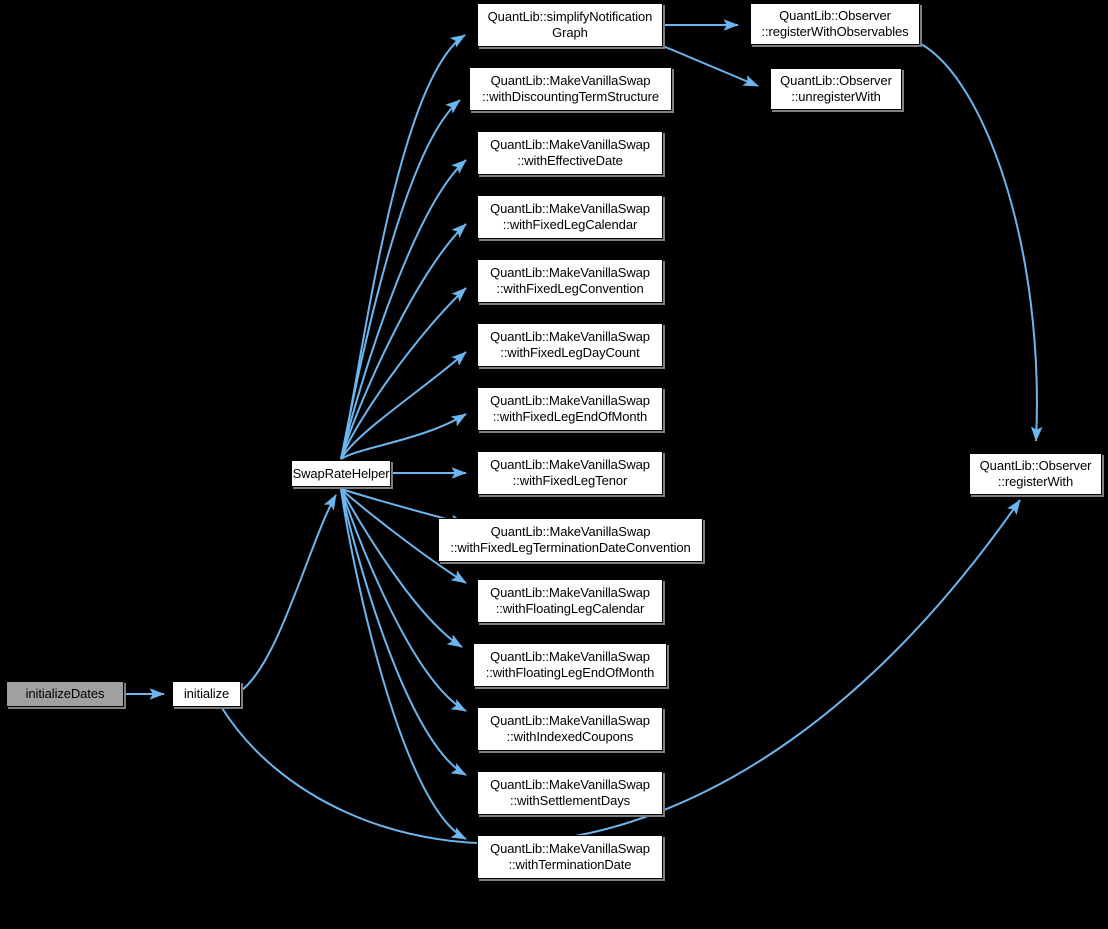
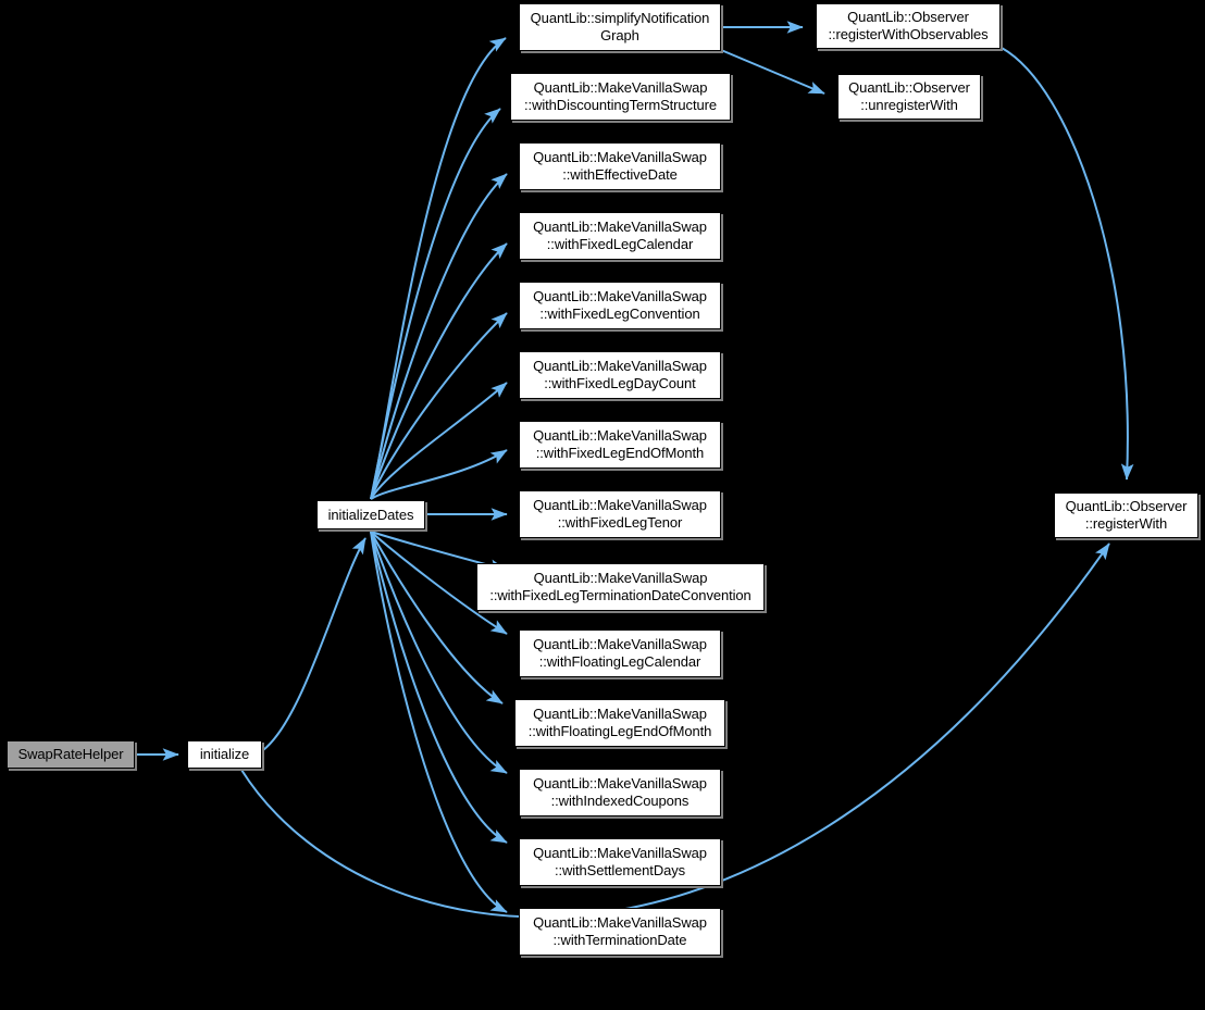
- initializeDates
+ SwapRateHelper
  initialize
- SwapRateHelper
+ initializeDates
  QuantLib::simplifyNotification
  Graph
  QuantLib::MakeVanillaSwap
  ::withDiscountingTermStructure
  QuantLib::MakeVanillaSwap
  ::withEffectiveDate
  QuantLib::MakeVanillaSwap
  ::withFixedLegCalendar
  QuantLib::MakeVanillaSwap
  ::withFixedLegConvention
  QuantLib::MakeVanillaSwap
  ::withFixedLegDayCount
  QuantLib::MakeVanillaSwap
  ::withFixedLegEndOfMonth
  QuantLib::MakeVanillaSwap
  ::withFixedLegTenor
  QuantLib::MakeVanillaSwap
  ::withFixedLegTerminationDateConvention
  QuantLib::MakeVanillaSwap
  ::withFloatingLegCalendar
  QuantLib::MakeVanillaSwap
  ::withFloatingLegEndOfMonth
  QuantLib::MakeVanillaSwap
  ::withIndexedCoupons
  QuantLib::MakeVanillaSwap
  ::withSettlementDays
  QuantLib::MakeVanillaSwap
  ::withTerminationDate
  QuantLib::Observer
  ::registerWithObservables
  QuantLib::Observer
  ::unregisterWith
  QuantLib::Observer
  ::registerWith
